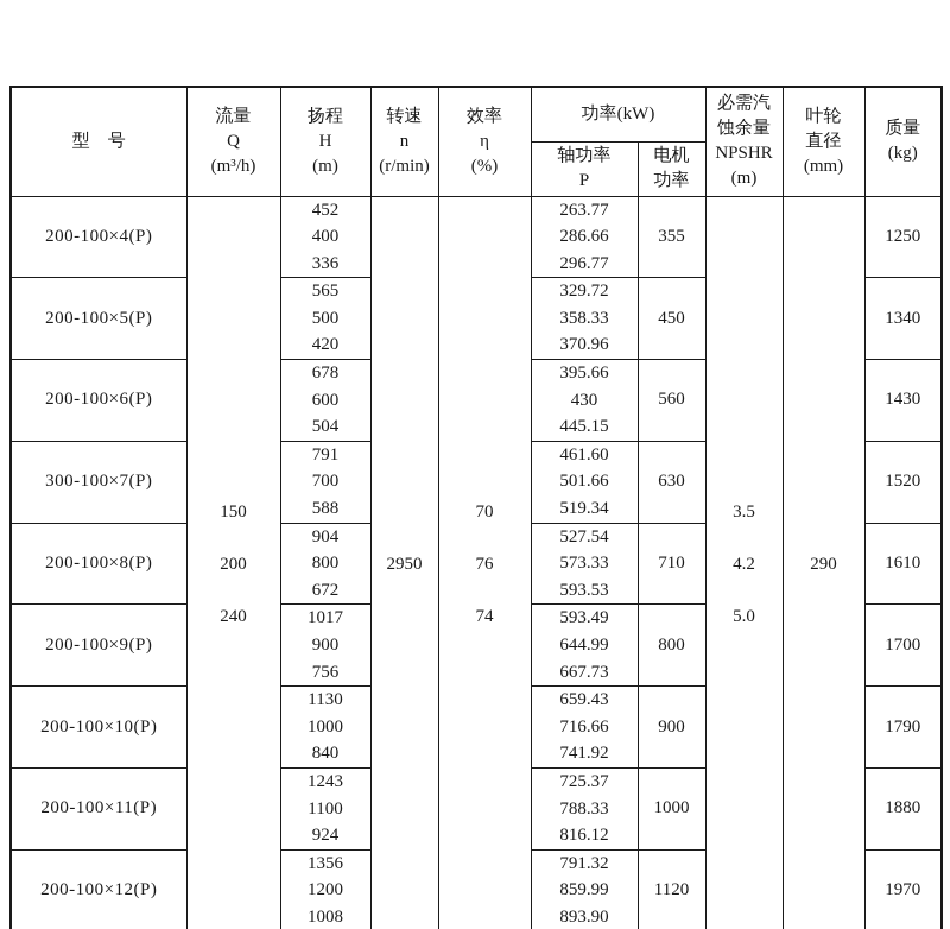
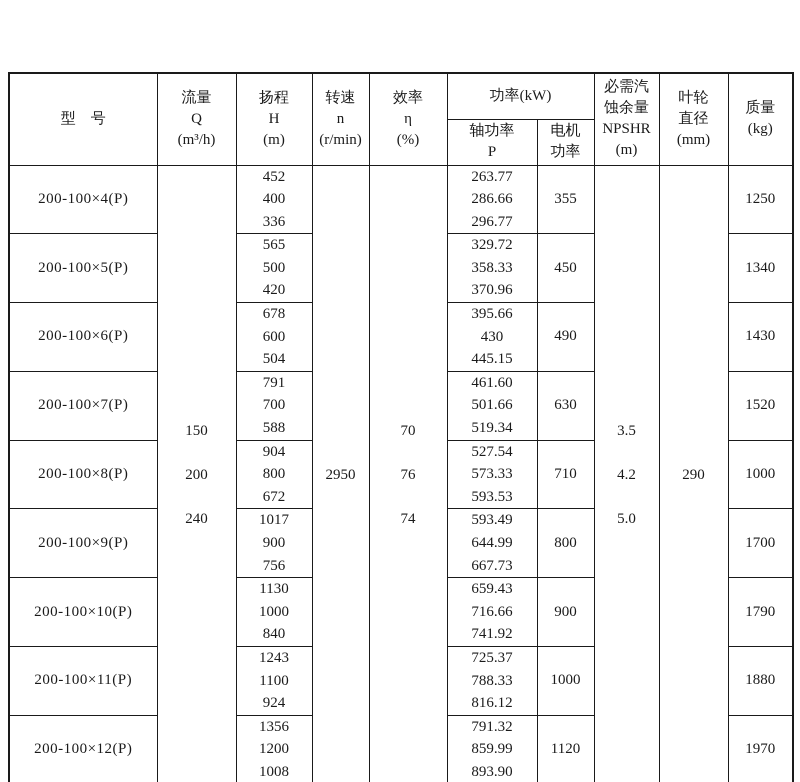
  型 号	流量 Q (m³/h)	扬程 H (m)	转速 n (r/min)	效率 η (%)	功率(kW)	必需汽 蚀余量 NPSHR (m)	叶轮 直径 (mm)	质量 (kg)
  轴功率 P	电机 功率
  200-100×4(P)	150 200 240	452 400 336	2950	70 76 74	263.77 286.66 296.77	355	3.5 4.2 5.0	290	1250
  200-100×5(P)	565 500 420	329.72 358.33 370.96	450	1340
- 200-100×6(P)	678 600 504	395.66 430 445.15	560	1430
+ 200-100×6(P)	678 600 504	395.66 430 445.15	490	1430
- 300-100×7(P)	791 700 588	461.60 501.66 519.34	630	1520
+ 200-100×7(P)	791 700 588	461.60 501.66 519.34	630	1520
- 200-100×8(P)	904 800 672	527.54 573.33 593.53	710	1610
+ 200-100×8(P)	904 800 672	527.54 573.33 593.53	710	1000
  200-100×9(P)	1017 900 756	593.49 644.99 667.73	800	1700
  200-100×10(P)	1130 1000 840	659.43 716.66 741.92	900	1790
  200-100×11(P)	1243 1100 924	725.37 788.33 816.12	1000	1880
  200-100×12(P)	1356 1200 1008	791.32 859.99 893.90	1120	1970
